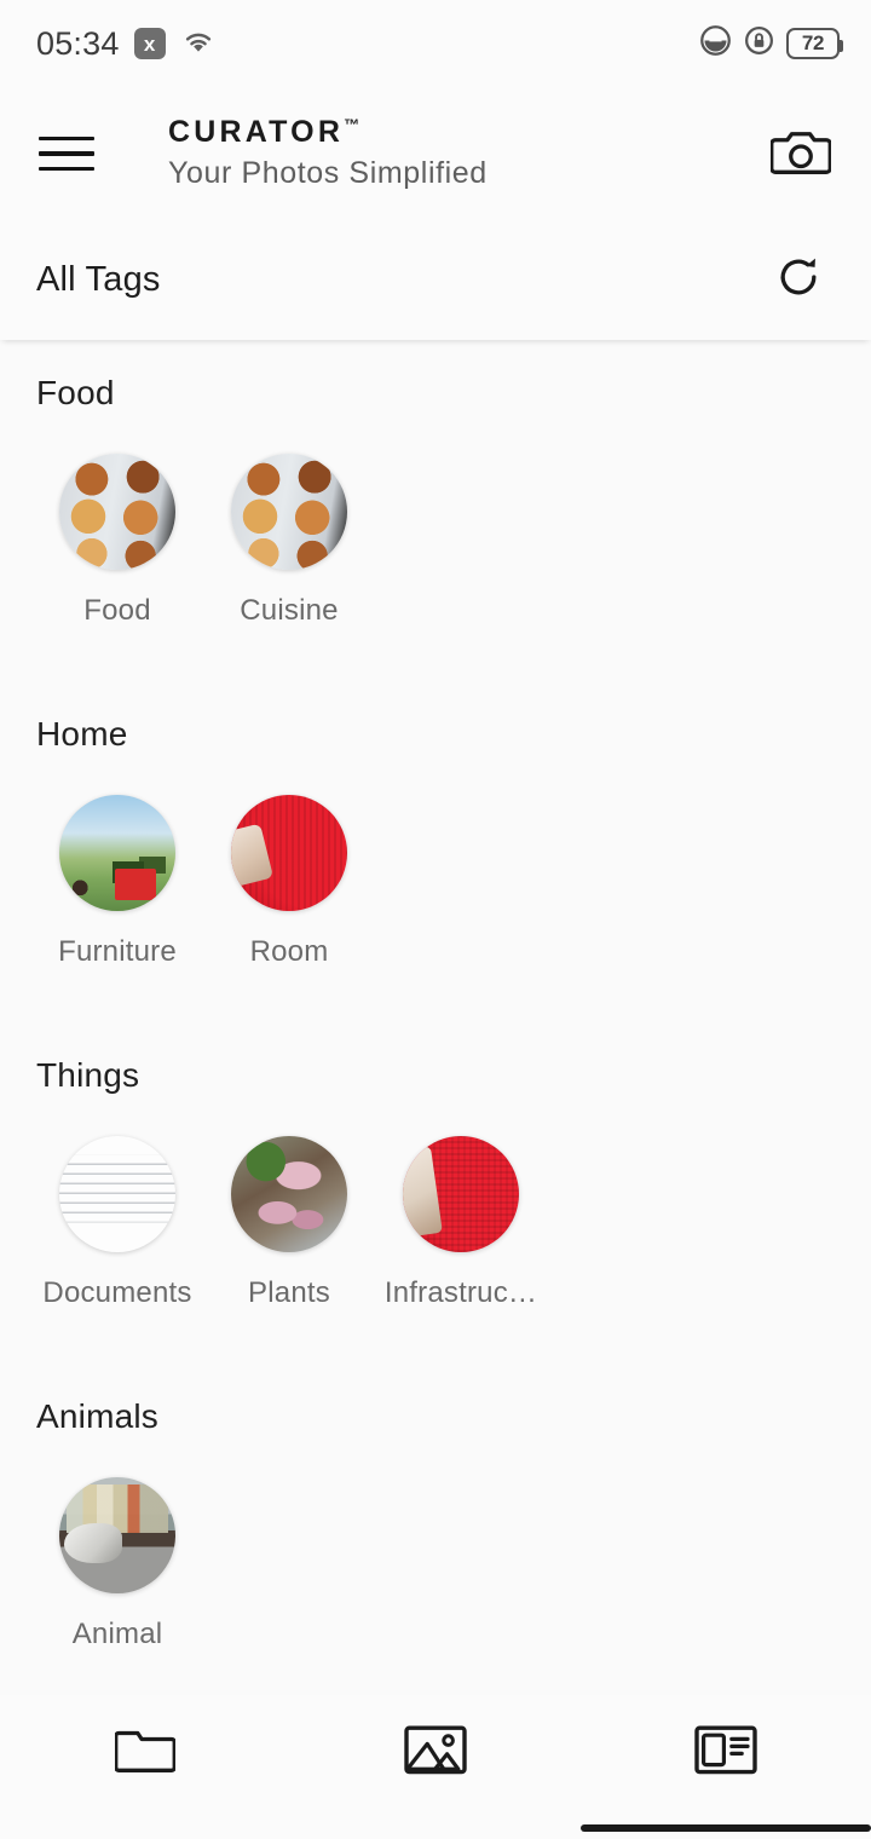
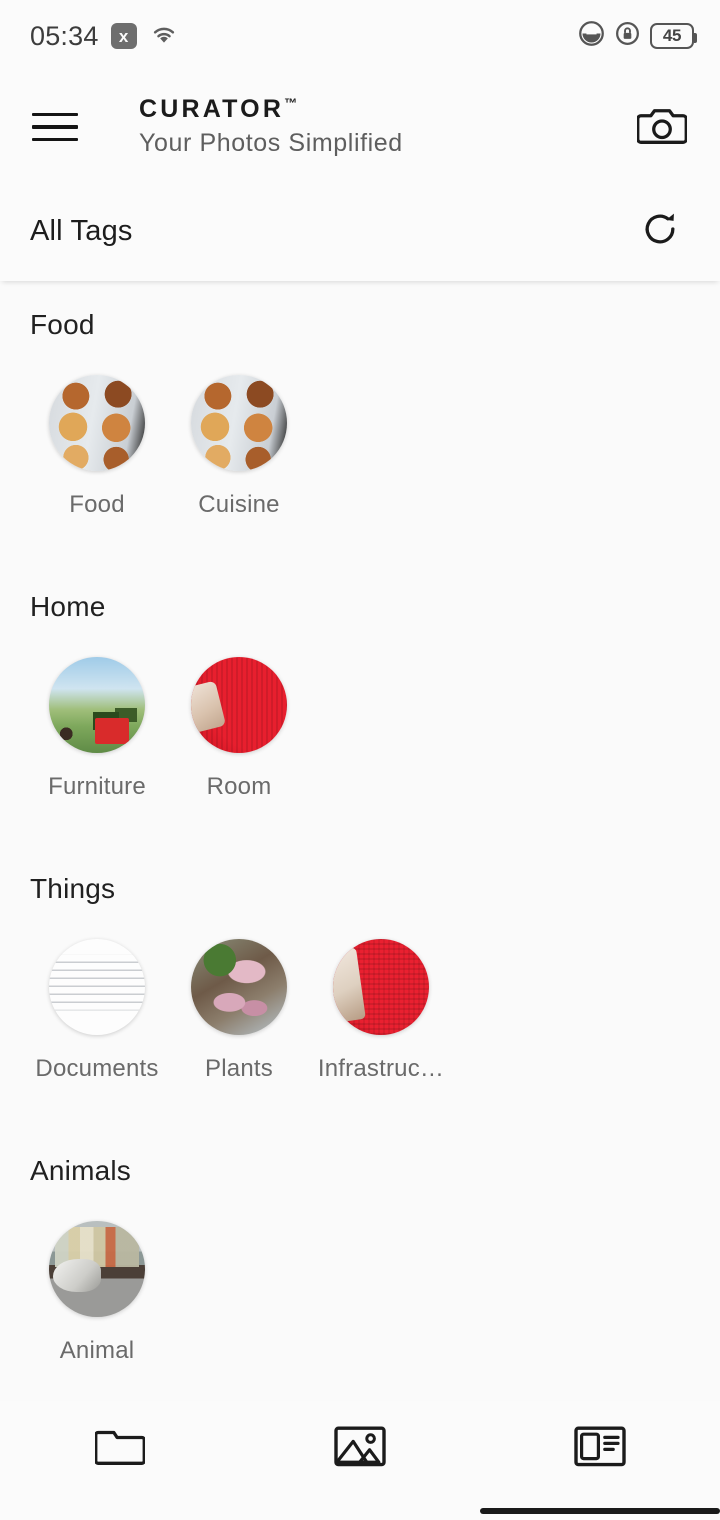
  05:34
  x
- 72
+ 45
  CURATOR™
  Your Photos Simplified
  All Tags
  Food
  Food
  Cuisine
  Home
  Furniture
  Room
  Things
  Documents
  Plants
  Infrastruc…
  Animals
  Animal
